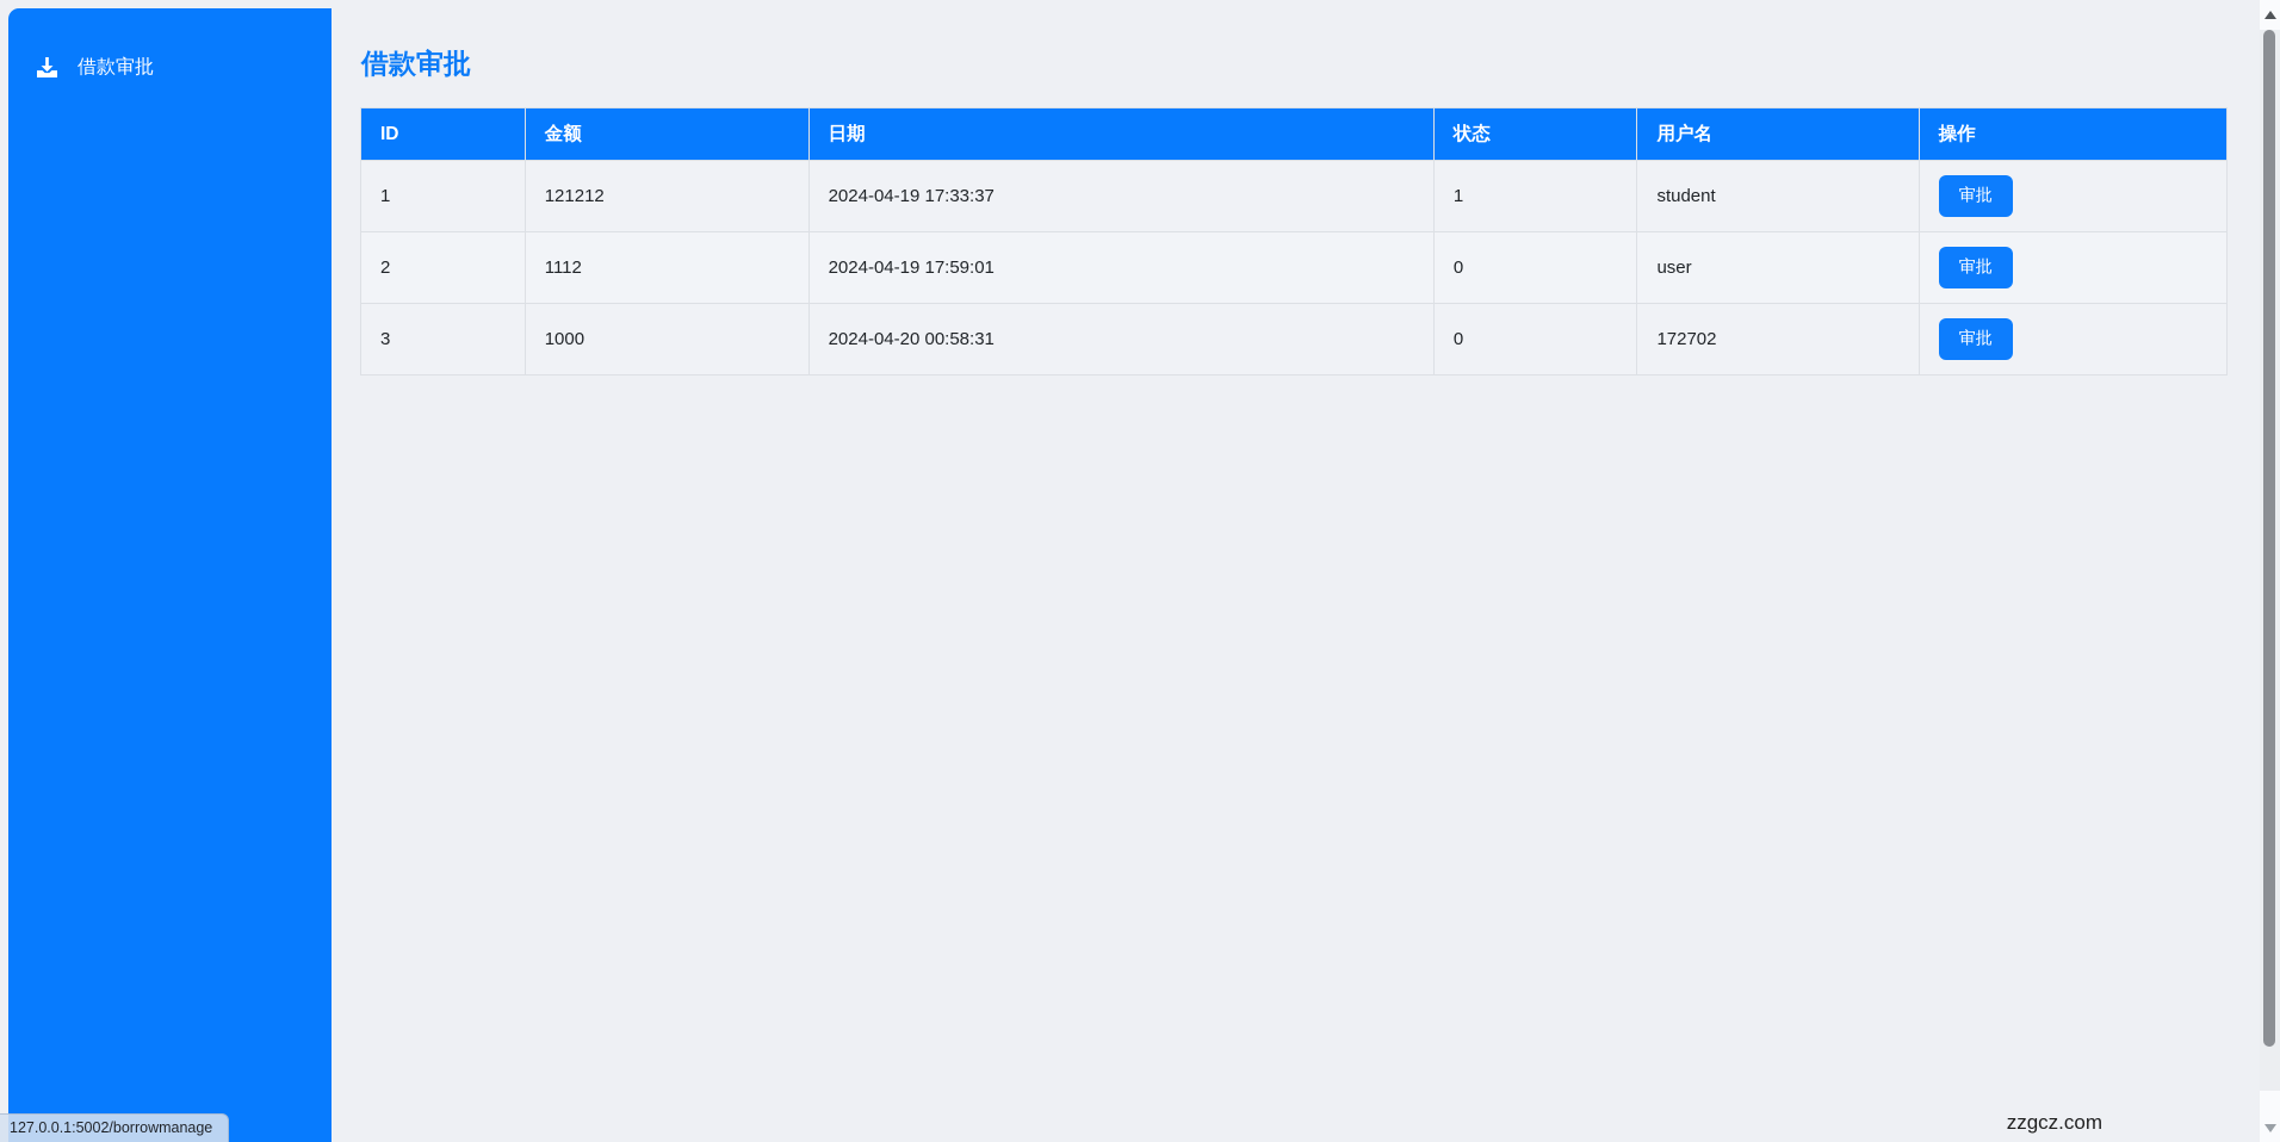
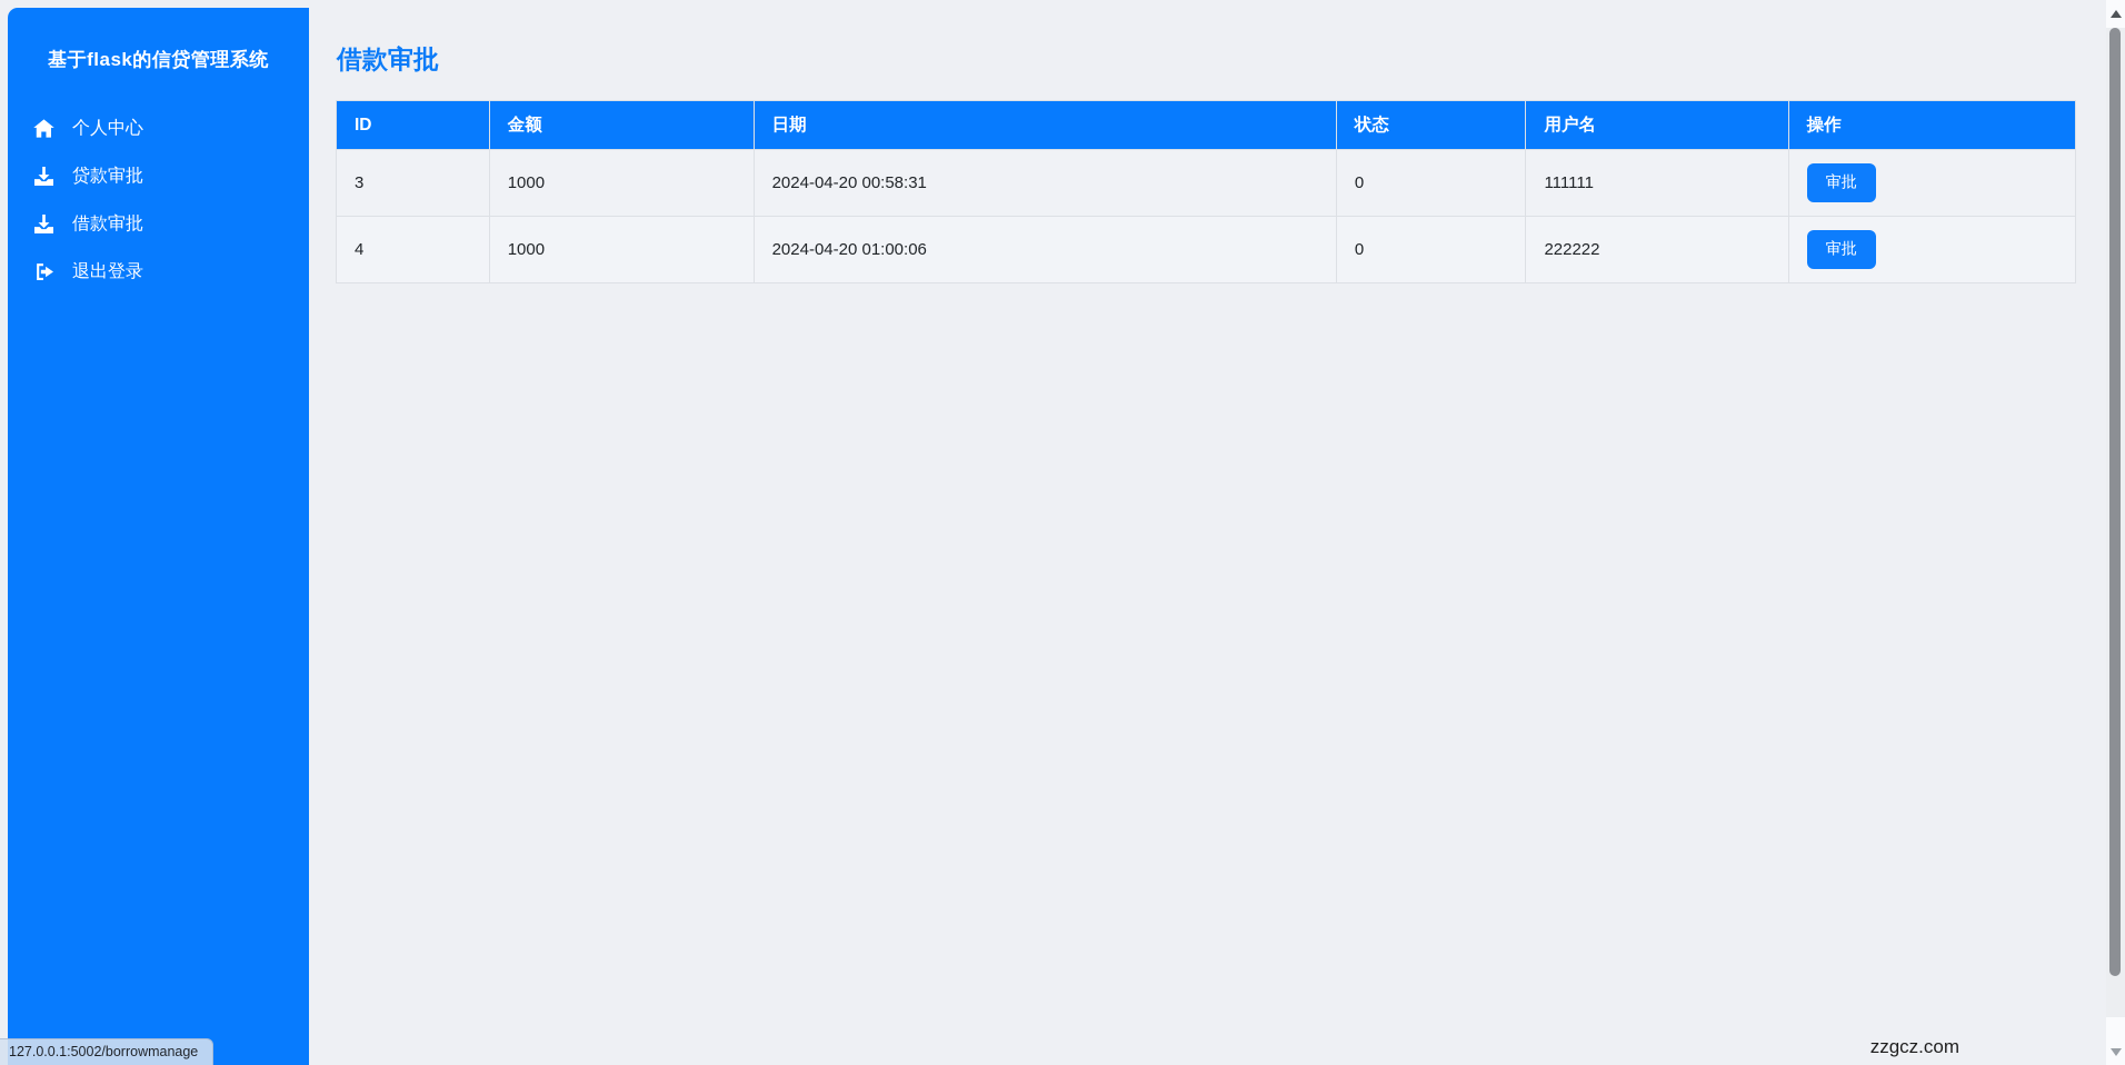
+ 基于flask的信贷管理系统
+ 个人中心
+ 贷款审批
  借款审批
+ 退出登录
  借款审批
  ID	金额	日期	状态	用户名	操作
- 1	121212	2024-04-19 17:33:37	1	student	审批
- 2	1112	2024-04-19 17:59:01	0	user	审批
- 3	1000	2024-04-20 00:58:31	0	172702	审批
+ 3	1000	2024-04-20 00:58:31	0	111111	审批
+ 4	1000	2024-04-20 01:00:06	0	222222	审批
  127.0.0.1:5002/borrowmanage
  zzgcz.com
